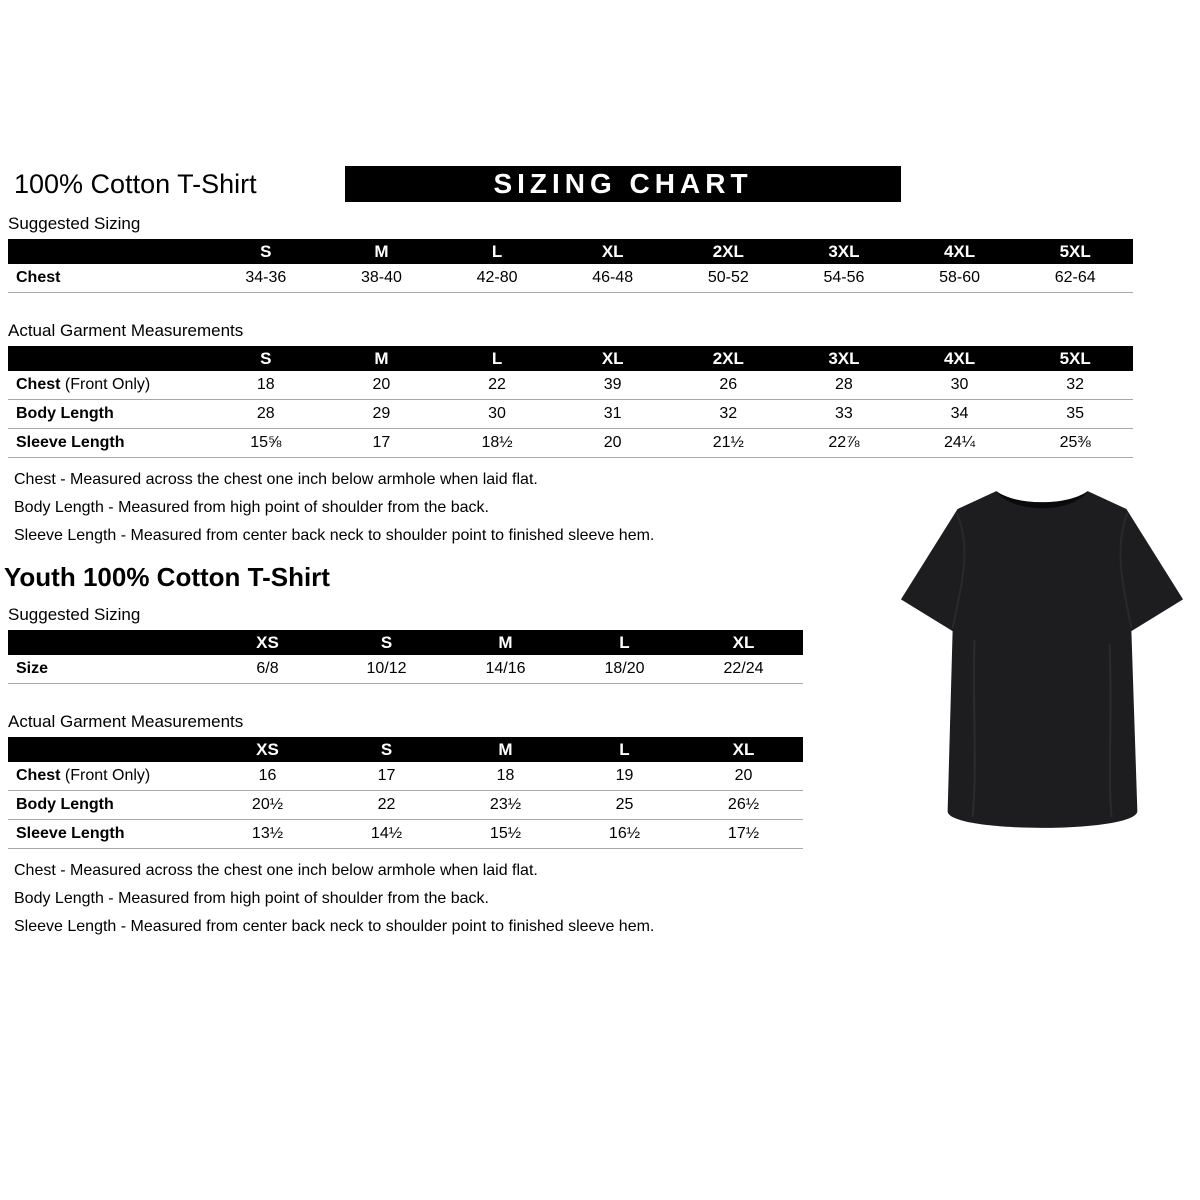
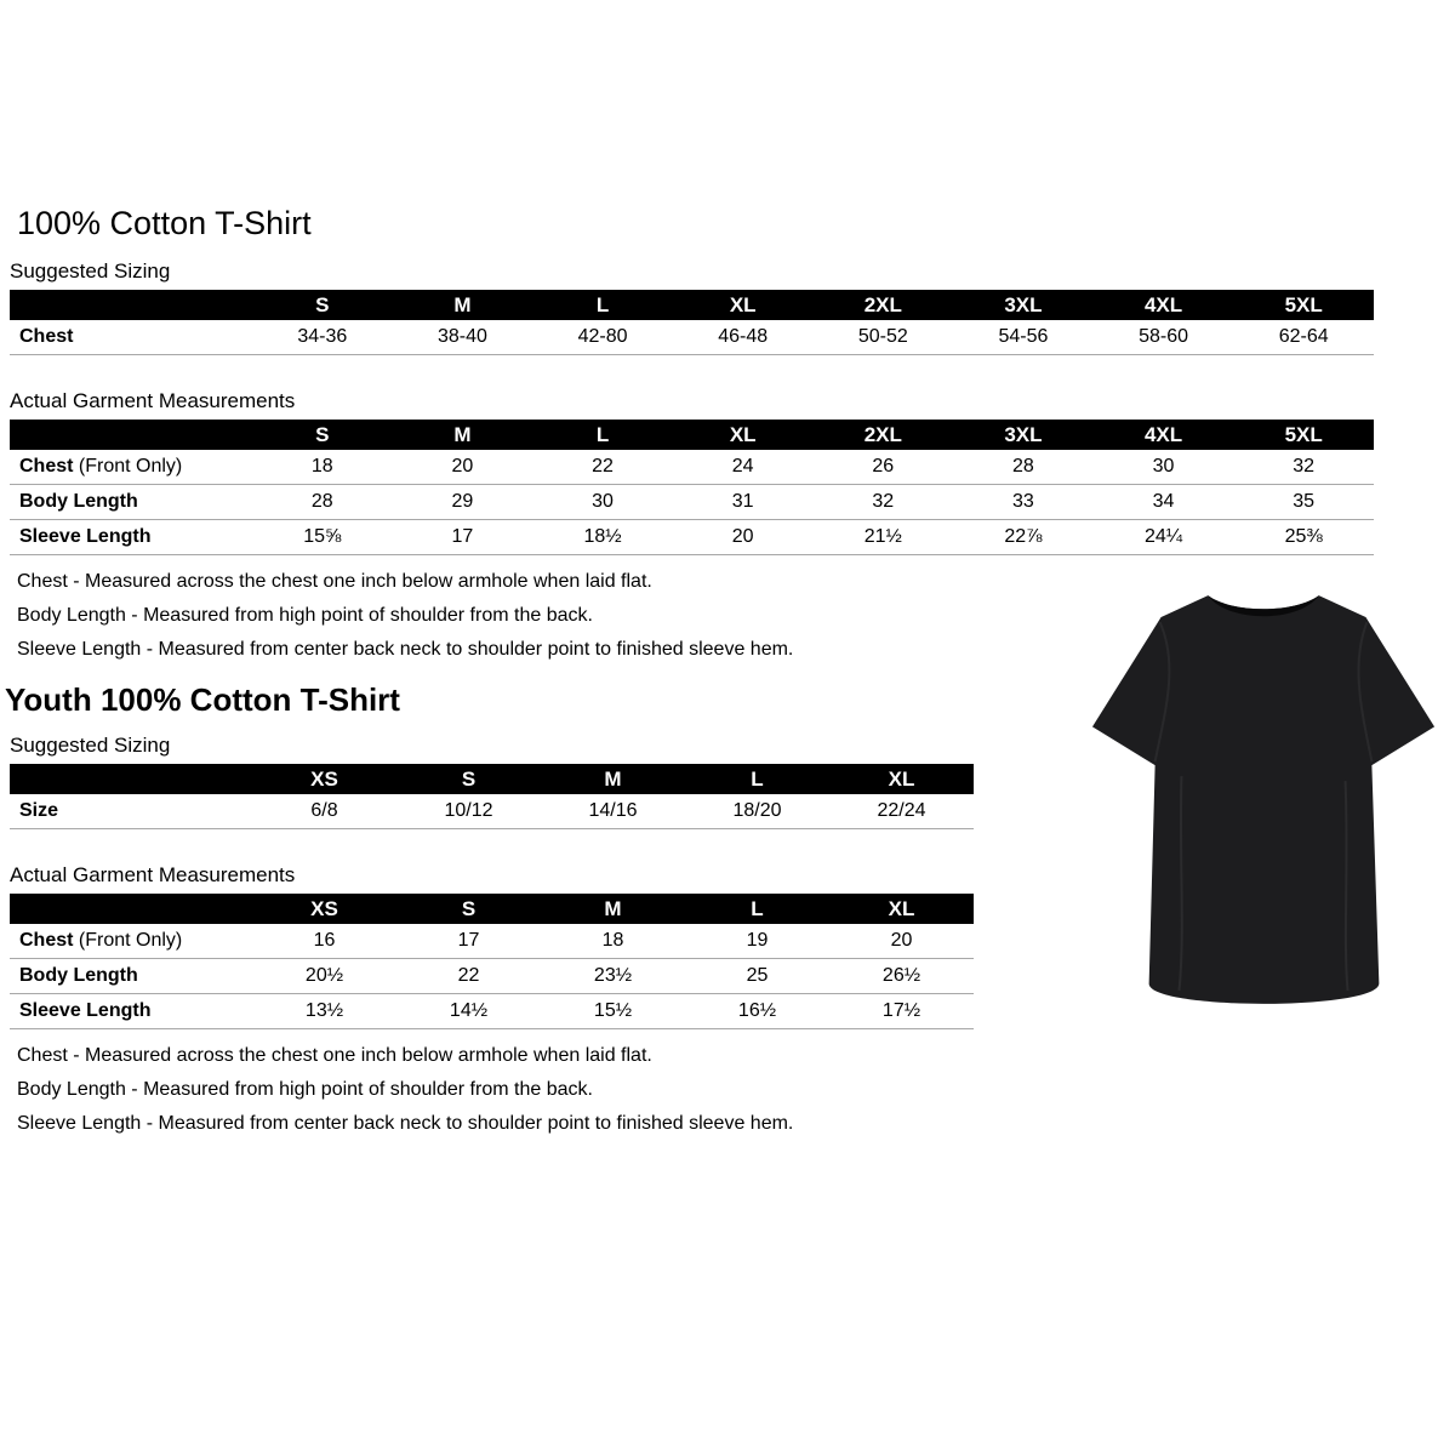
  100% Cotton T-Shirt
- SIZING CHART
  Suggested Sizing
  	S	M	L	XL	2XL	3XL	4XL	5XL
  Chest	34-36	38-40	42-80	46-48	50-52	54-56	58-60	62-64
  Actual Garment Measurements
  	S	M	L	XL	2XL	3XL	4XL	5XL
- Chest (Front Only)	18	20	22	39	26	28	30	32
+ Chest (Front Only)	18	20	22	24	26	28	30	32
  Body Length	28	29	30	31	32	33	34	35
  Sleeve Length	15⅝	17	18½	20	21½	22⅞	24¼	25⅜
  Chest - Measured across the chest one inch below armhole when laid flat.
  Body Length - Measured from high point of shoulder from the back.
  Sleeve Length - Measured from center back neck to shoulder point to finished sleeve hem.
  Youth 100% Cotton T-Shirt
  Suggested Sizing
  	XS	S	M	L	XL
  Size	6/8	10/12	14/16	18/20	22/24
  Actual Garment Measurements
  	XS	S	M	L	XL
  Chest (Front Only)	16	17	18	19	20
  Body Length	20½	22	23½	25	26½
  Sleeve Length	13½	14½	15½	16½	17½
  Chest - Measured across the chest one inch below armhole when laid flat.
  Body Length - Measured from high point of shoulder from the back.
  Sleeve Length - Measured from center back neck to shoulder point to finished sleeve hem.
